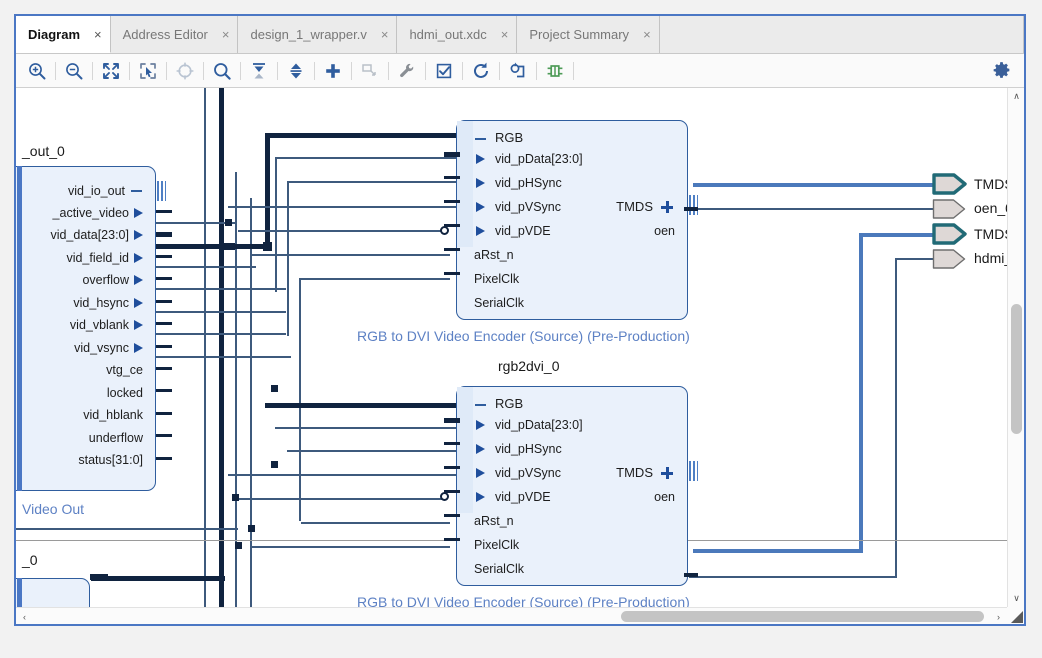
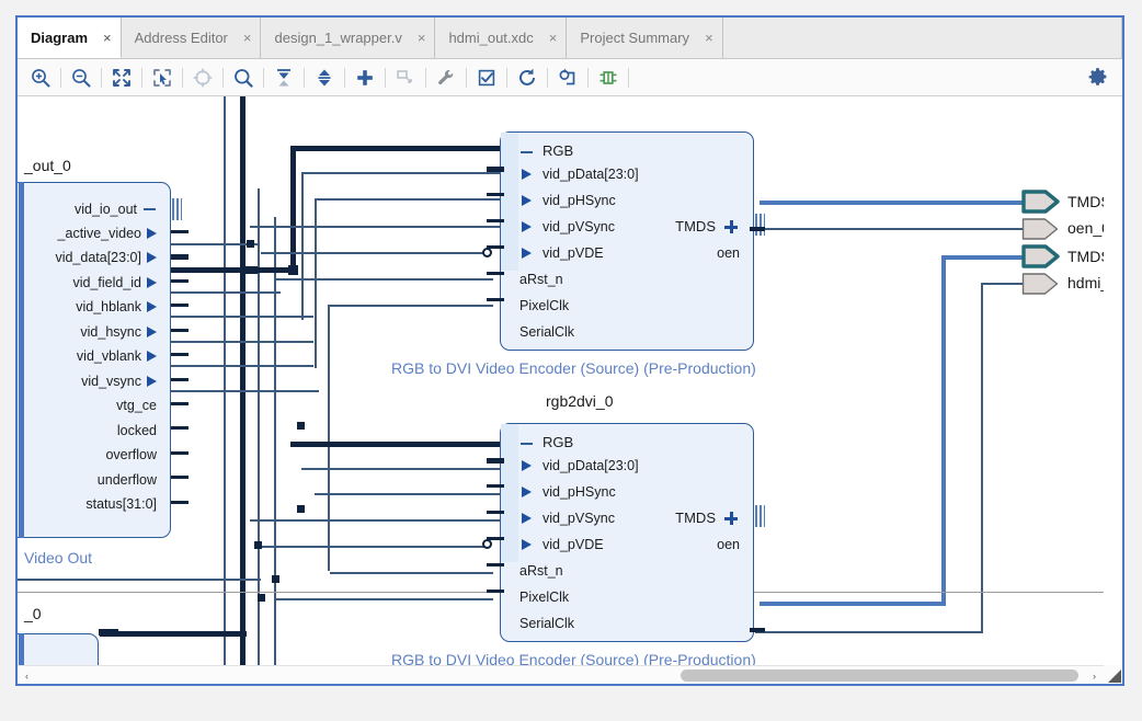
  Diagram
  ×
  Address Editor
  ×
  design_1_wrapper.v
  ×
  hdmi_out.xdc
  ×
  Project Summary
  ×
  _out_0
  vid_io_out
  _active_video
  vid_data[23:0]
  vid_field_id
- overflow
+ vid_hblank
  vid_hsync
  vid_vblank
  vid_vsync
  vtg_ce
  locked
- vid_hblank
+ overflow
  underflow
  status[31:0]
  Video Out
  _0
  RGB
  vid_pData[23:0]
  vid_pHSync
  vid_pVSync
  vid_pVDE
  aRst_n
  PixelClk
  SerialClk
  TMDS
  oen
  RGB to DVI Video Encoder (Source) (Pre-Production)
  rgb2dvi_0
  RGB
  vid_pData[23:0]
  vid_pHSync
  vid_pVSync
  vid_pVDE
  aRst_n
  PixelClk
  SerialClk
  TMDS
  oen
  RGB to DVI Video Encoder (Source) (Pre-Production)
  oen_
  TMD
- ∧
- ∨
  ‹
  ›
